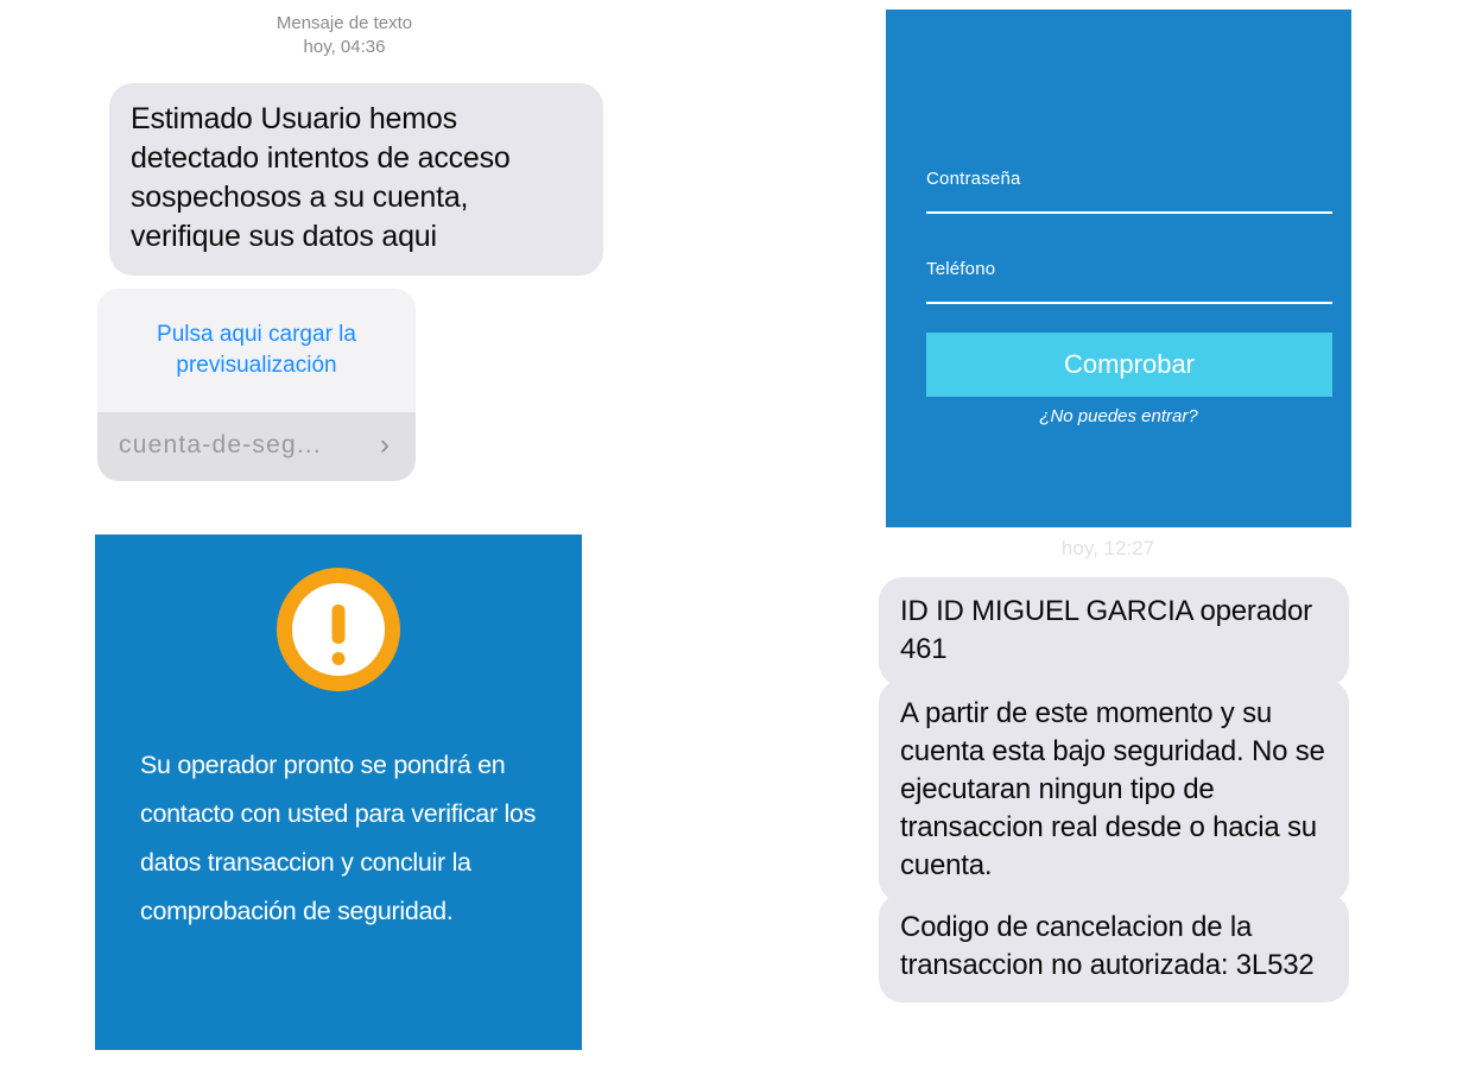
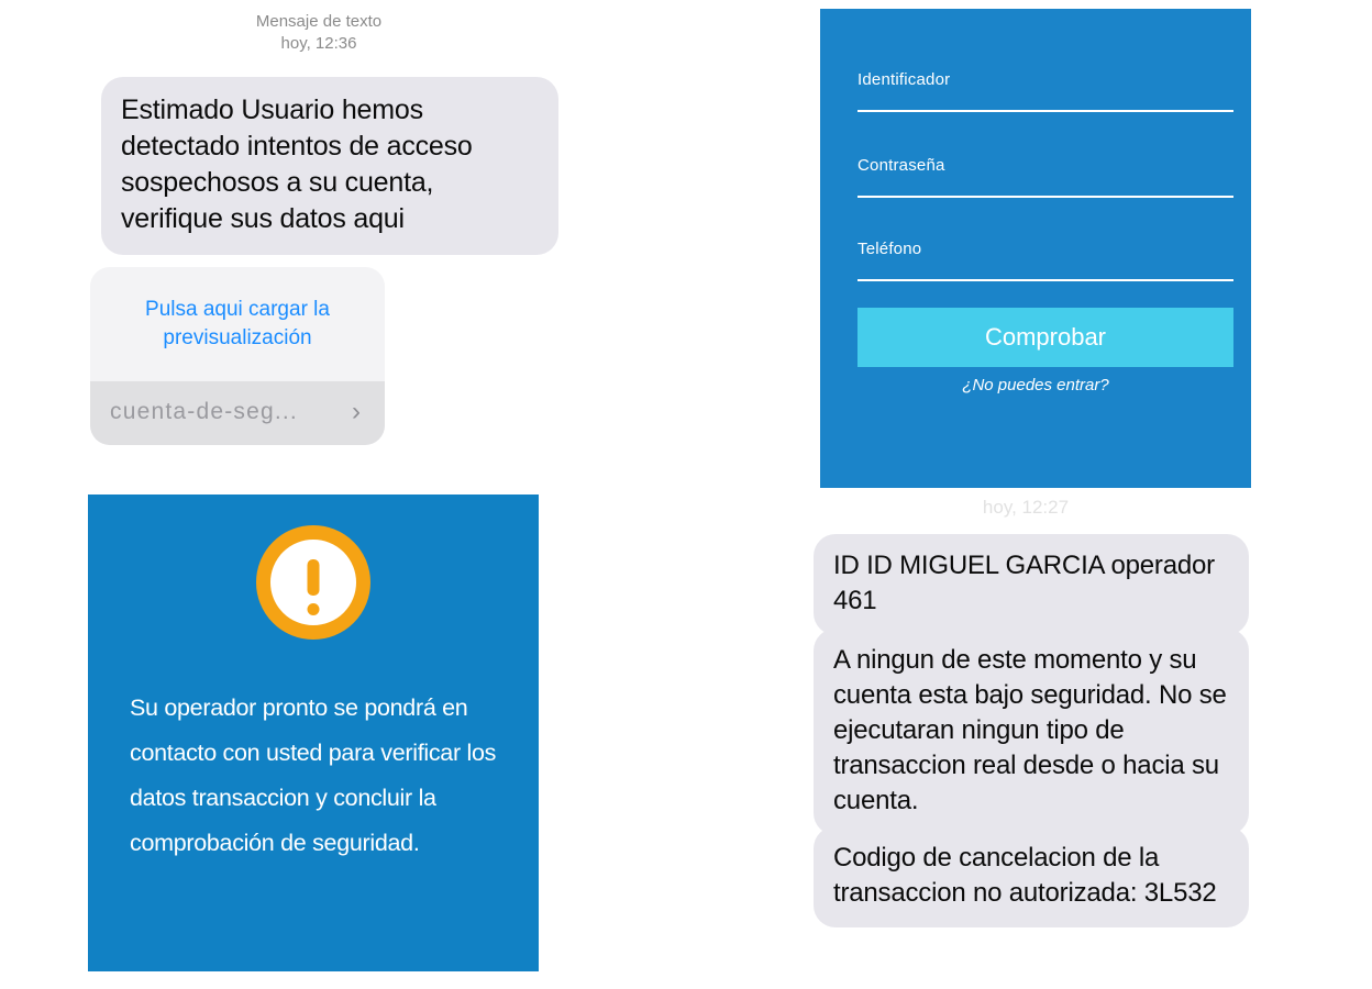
  Mensaje de texto
- hoy, 04:36
+ hoy, 12:36
  Estimado Usuario hemos detectado intentos de acceso sospechosos a su cuenta, verifique sus datos aqui
  Pulsa aqui cargar la previsualización
  cuenta-de-seg...
  ›
  Su operador pronto se pondrá en contacto con usted para verificar los datos transaccion y concluir la comprobación de seguridad.
+ Identificador
  Contraseña
  Teléfono
  Comprobar
  ¿No puedes entrar?
  hoy, 12:27
  ID ID MIGUEL GARCIA operador 461
- A partir de este momento y su cuenta esta bajo seguridad. No se ejecutaran ningun tipo de transaccion real desde o hacia su cuenta.
+ A ningun de este momento y su cuenta esta bajo seguridad. No se ejecutaran ningun tipo de transaccion real desde o hacia su cuenta.
  Codigo de cancelacion de la transaccion no autorizada: 3L532
